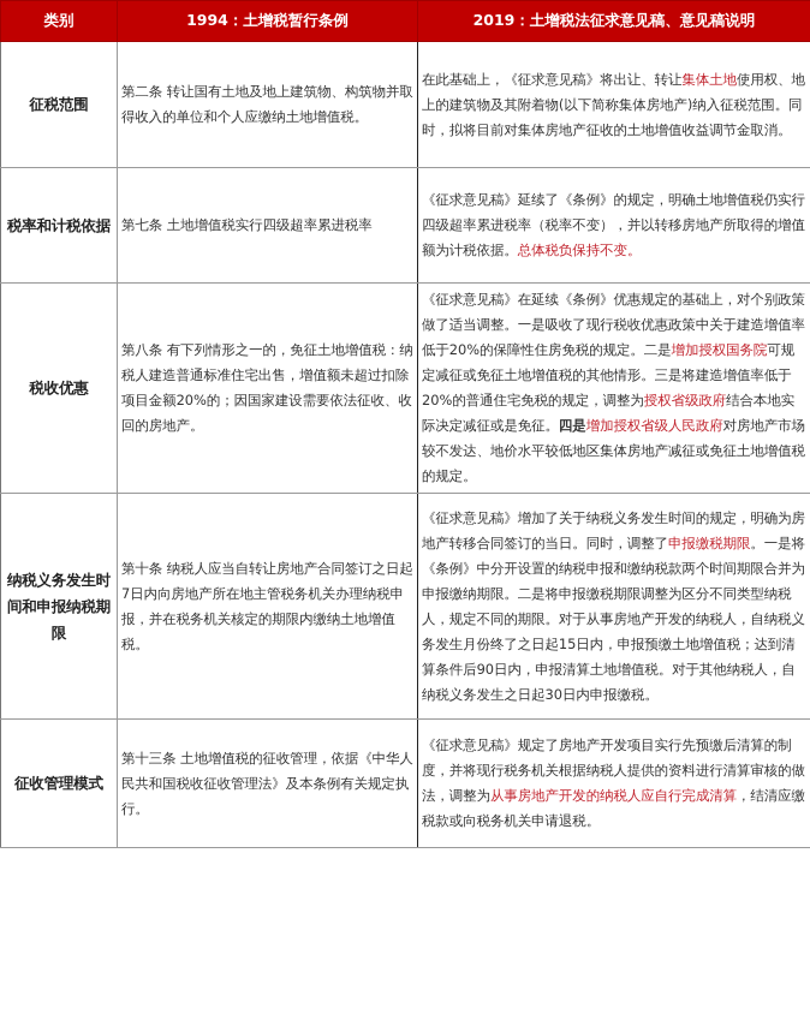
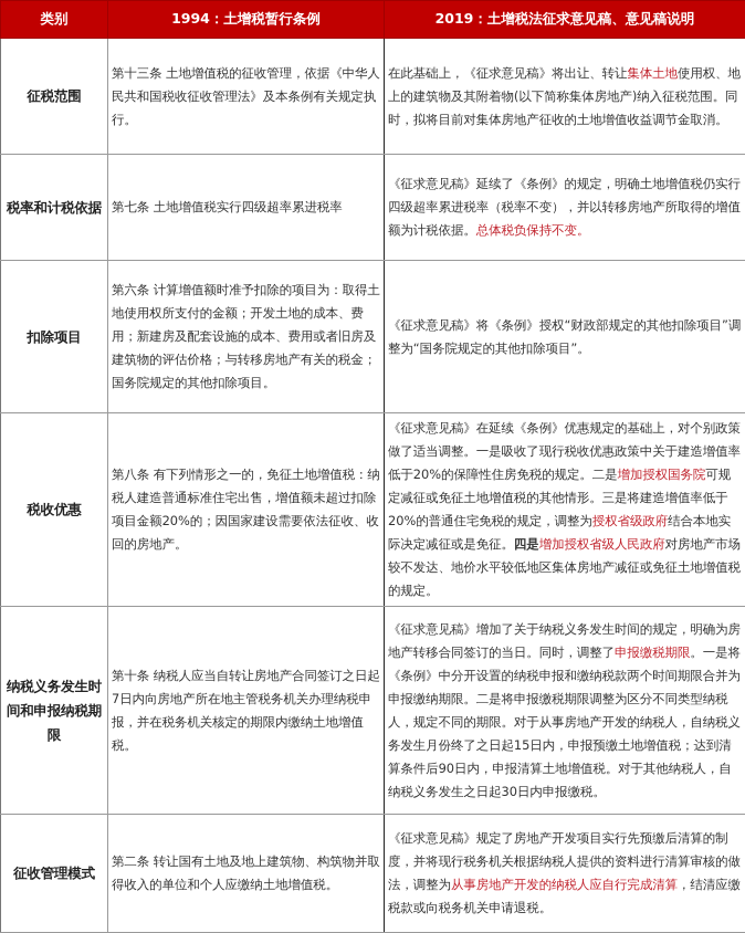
  类别	1994：土增税暂行条例	2019：土增税法征求意见稿、意见稿说明
- 征税范围	第二条 转让国有土地及地上建筑物、构筑物并取得收入的单位和个人应缴纳土地增值税。	在此基础上，《征求意见稿》将出让、转让集体土地使用权、地上的建筑物及其附着物(以下简称集体房地产)纳入征税范围。同时，拟将目前对集体房地产征收的土地增值收益调节金取消。
+ 征税范围	第十三条 土地增值税的征收管理，依据《中华人民共和国税收征收管理法》及本条例有关规定执行。	在此基础上，《征求意见稿》将出让、转让集体土地使用权、地上的建筑物及其附着物(以下简称集体房地产)纳入征税范围。同时，拟将目前对集体房地产征收的土地增值收益调节金取消。
  税率和计税依据	第七条 土地增值税实行四级超率累进税率	《征求意见稿》延续了《条例》的规定，明确土地增值税仍实行四级超率累进税率（税率不变），并以转移房地产所取得的增值额为计税依据。总体税负保持不变。
+ 扣除项目	第六条 计算增值额时准予扣除的项目为：取得土地使用权所支付的金额；开发土地的成本、费用；新建房及配套设施的成本、费用或者旧房及建筑物的评估价格；与转移房地产有关的税金；国务院规定的其他扣除项目。	《征求意见稿》将《条例》授权“财政部规定的其他扣除项目”调整为“国务院规定的其他扣除项目”。
  税收优惠	第八条 有下列情形之一的，免征土地增值税：纳税人建造普通标准住宅出售，增值额未超过扣除项目金额20%的；因国家建设需要依法征收、收回的房地产。	《征求意见稿》在延续《条例》优惠规定的基础上，对个别政策做了适当调整。一是吸收了现行税收优惠政策中关于建造增值率低于20%的保障性住房免税的规定。二是增加授权国务院可规定减征或免征土地增值税的其他情形。三是将建造增值率低于20%的普通住宅免税的规定，调整为授权省级政府结合本地实际决定减征或是免征。四是增加授权省级人民政府对房地产市场较不发达、地价水平较低地区集体房地产减征或免征土地增值税的规定。
  纳税义务发生时间和申报纳税期限	第十条 纳税人应当自转让房地产合同签订之日起7日内向房地产所在地主管税务机关办理纳税申报，并在税务机关核定的期限内缴纳土地增值税。	《征求意见稿》增加了关于纳税义务发生时间的规定，明确为房地产转移合同签订的当日。同时，调整了申报缴税期限。一是将《条例》中分开设置的纳税申报和缴纳税款两个时间期限合并为申报缴纳期限。二是将申报缴税期限调整为区分不同类型纳税人，规定不同的期限。对于从事房地产开发的纳税人，自纳税义务发生月份终了之日起15日内，申报预缴土地增值税；达到清算条件后90日内，申报清算土地增值税。对于其他纳税人，自纳税义务发生之日起30日内申报缴税。
- 征收管理模式	第十三条 土地增值税的征收管理，依据《中华人民共和国税收征收管理法》及本条例有关规定执行。	《征求意见稿》规定了房地产开发项目实行先预缴后清算的制度，并将现行税务机关根据纳税人提供的资料进行清算审核的做法，调整为从事房地产开发的纳税人应自行完成清算，结清应缴税款或向税务机关申请退税。
+ 征收管理模式	第二条 转让国有土地及地上建筑物、构筑物并取得收入的单位和个人应缴纳土地增值税。	《征求意见稿》规定了房地产开发项目实行先预缴后清算的制度，并将现行税务机关根据纳税人提供的资料进行清算审核的做法，调整为从事房地产开发的纳税人应自行完成清算，结清应缴税款或向税务机关申请退税。
